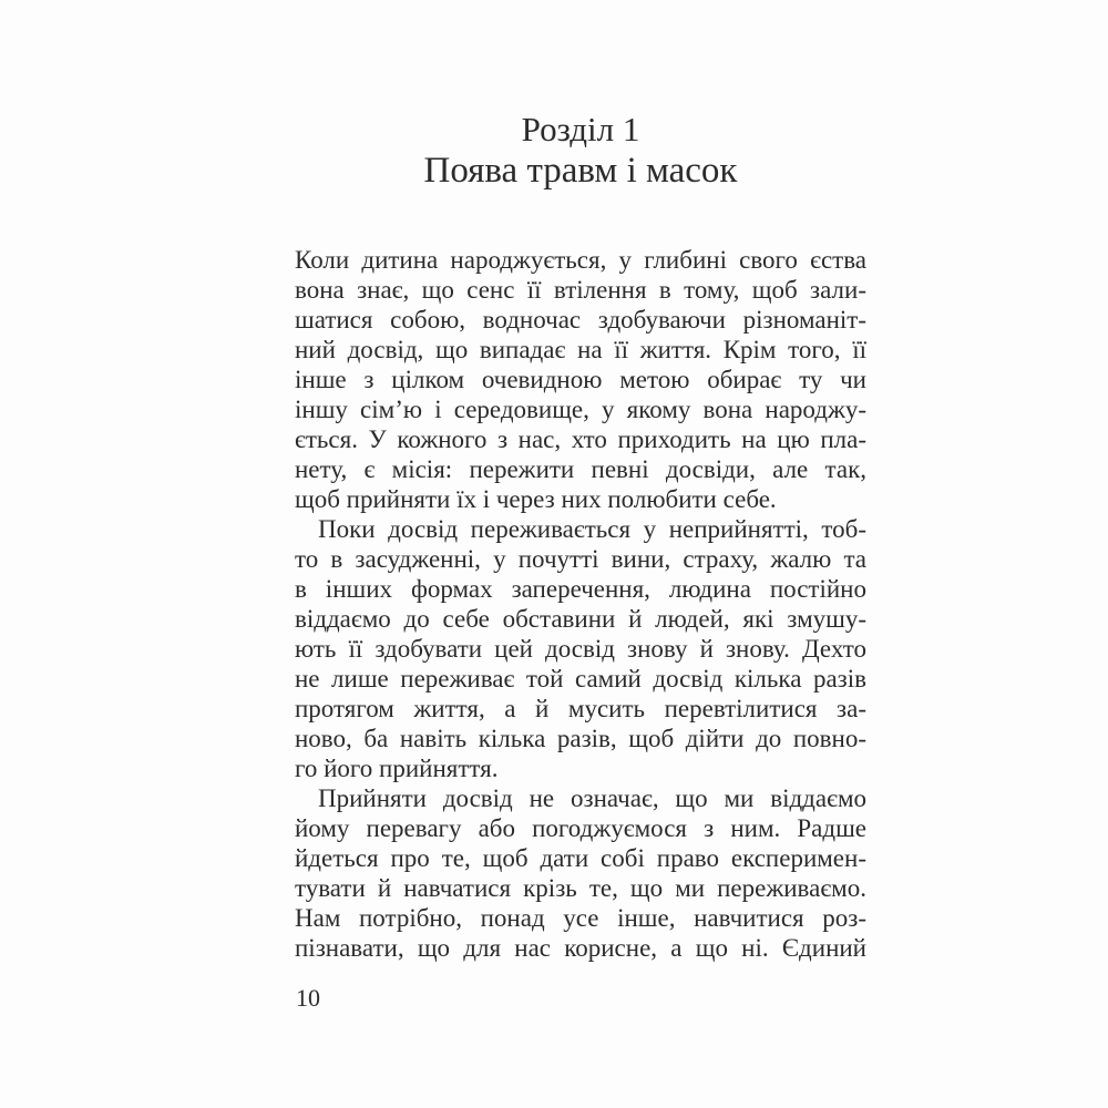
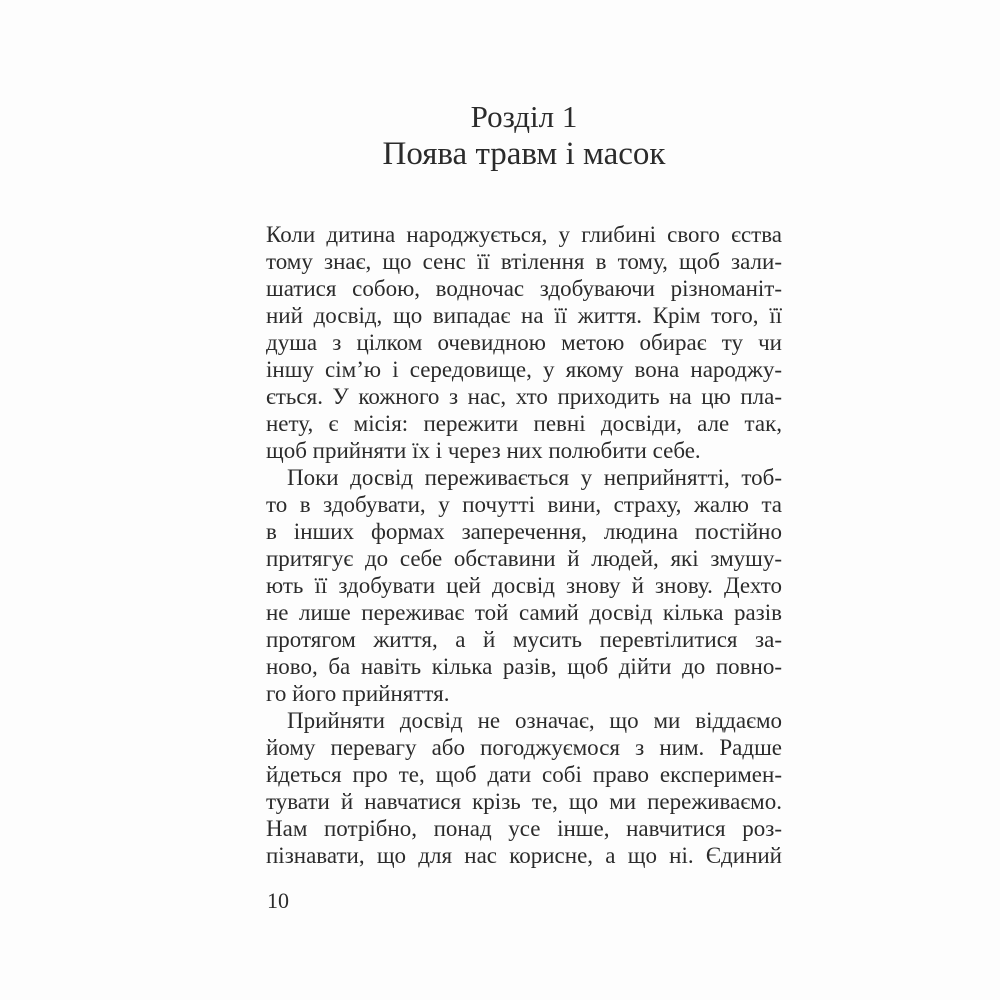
  Розділ 1
  Поява травм і масок
  Коли дитина народжується, у глибині свого єства
- вона знає, що сенс її втілення в тому, щоб зали-
+ тому знає, що сенс її втілення в тому, щоб зали-
  шатися собою, водночас здобуваючи різноманіт-
  ний досвід, що випадає на її життя. Крім того, її
- інше з цілком очевидною метою обирає ту чи
+ душа з цілком очевидною метою обирає ту чи
  іншу сім’ю і середовище, у якому вона народжу-
  ється. У кожного з нас, хто приходить на цю пла-
  нету, є місія: пережити певні досвіди, але так,
  щоб прийняти їх і через них полюбити себе.
  Поки досвід переживається у неприйнятті, тоб-
- то в засудженні, у почутті вини, страху, жалю та
+ то в здобувати, у почутті вини, страху, жалю та
  в інших формах заперечення, людина постійно
- віддаємо до себе обставини й людей, які змушу-
+ притягує до себе обставини й людей, які змушу-
  ють її здобувати цей досвід знову й знову. Дехто
  не лише переживає той самий досвід кілька разів
  протягом життя, а й мусить перевтілитися за-
  ново, ба навіть кілька разів, щоб дійти до повно-
  го його прийняття.
  Прийняти досвід не означає, що ми віддаємо
  йому перевагу або погоджуємося з ним. Радше
  йдеться про те, щоб дати собі право експеримен-
  тувати й навчатися крізь те, що ми переживаємо.
  Нам потрібно, понад усе інше, навчитися роз-
  пізнавати, що для нас корисне, а що ні. Єдиний
  10
